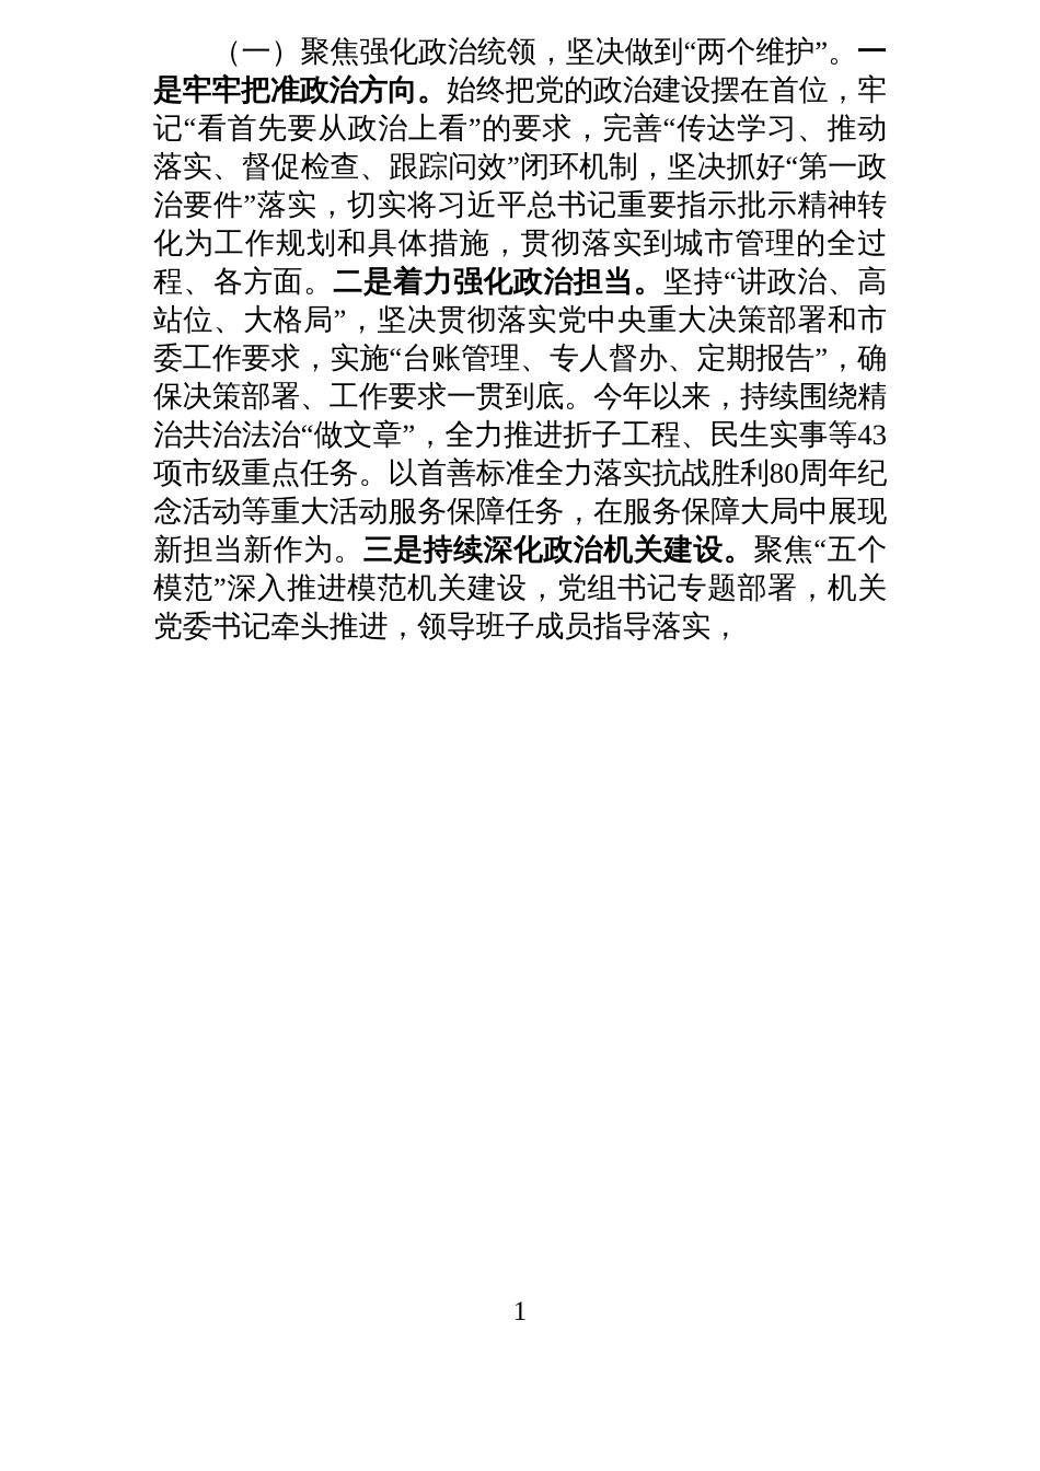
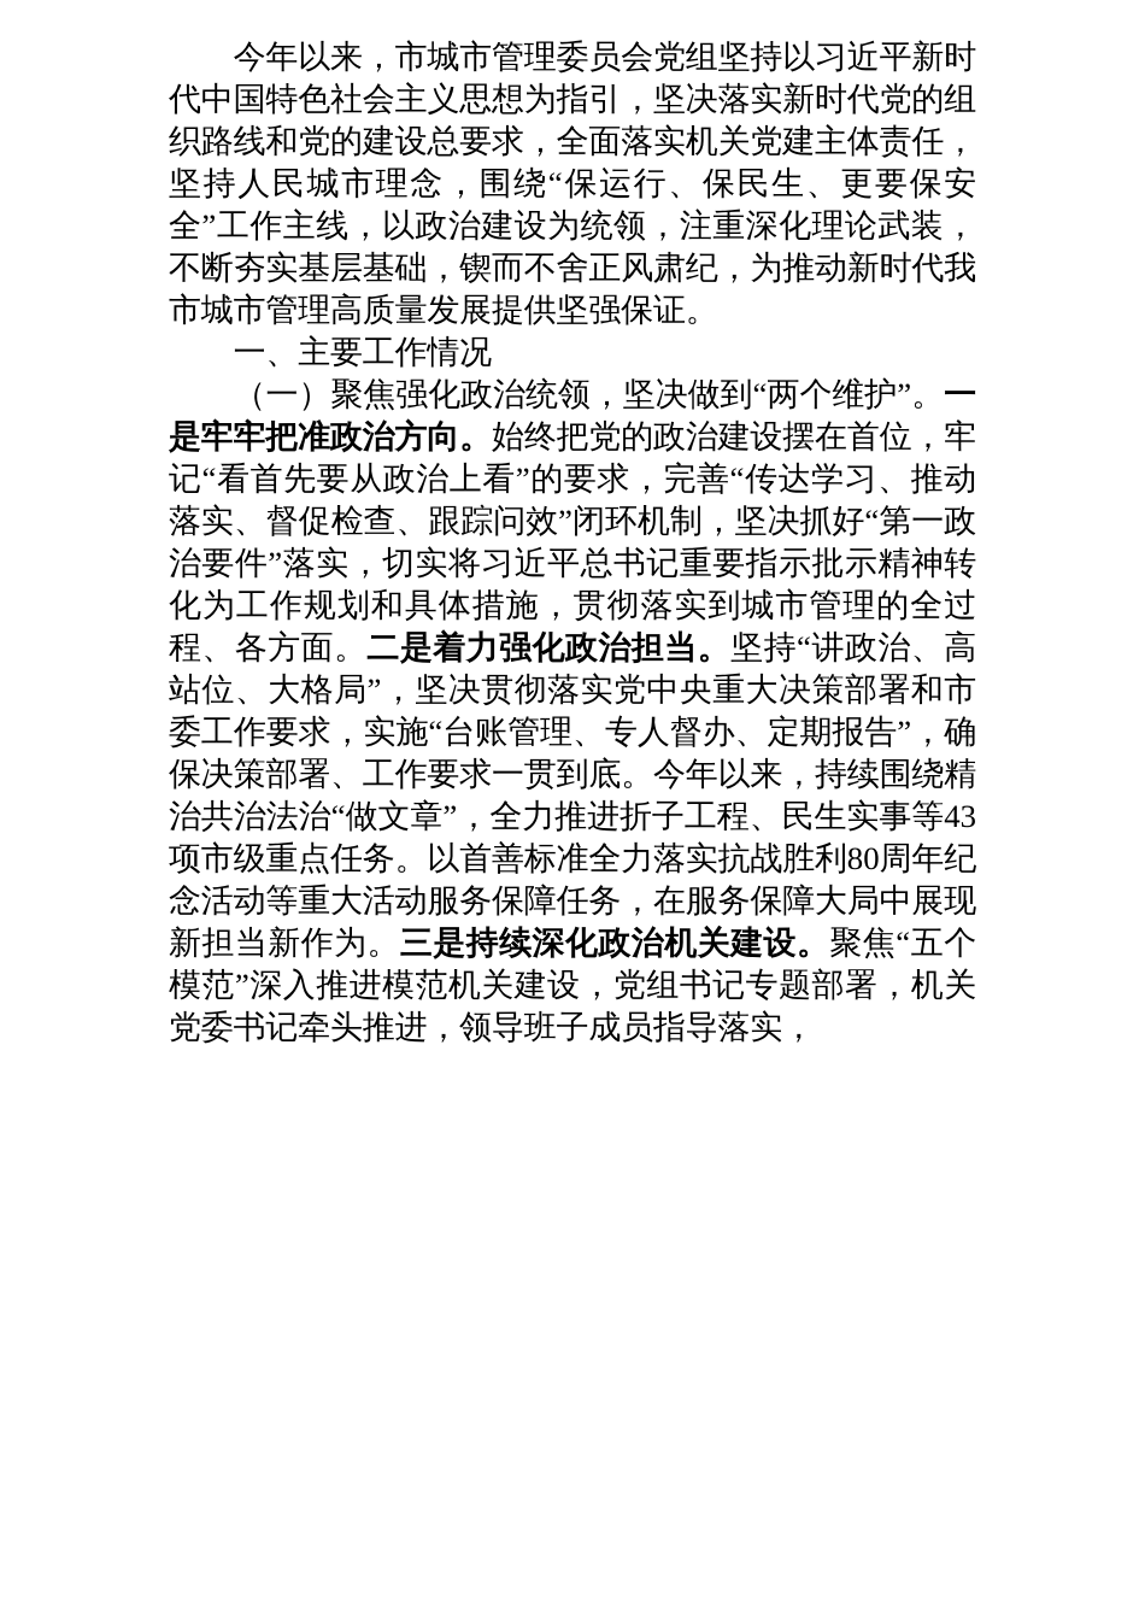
+ 今年以来，市城市管理委员会党组坚持以习近平新时代中国特色社会主义思想为指引，坚决落实新时代党的组织路线和党的建设总要求，全面落实机关党建主体责任，坚持人民城市理念，围绕“保运行、保民生、更要保安全”工作主线，以政治建设为统领，注重深化理论武装，不断夯实基层基础，锲而不舍正风肃纪，为推动新时代我市城市管理高质量发展提供坚强保证。
+ 一、主要工作情况
  （一）聚焦强化政治统领，坚决做到“两个维护”。一是牢牢把准政治方向。始终把党的政治建设摆在首位，牢记“看首先要从政治上看”的要求，完善“传达学习、推动落实、督促检查、跟踪问效”闭环机制，坚决抓好“第一政治要件”落实，切实将习近平总书记重要指示批示精神转化为工作规划和具体措施，贯彻落实到城市管理的全过程、各方面。二是着力强化政治担当。坚持“讲政治、高站位、大格局”，坚决贯彻落实党中央重大决策部署和市委工作要求，实施“台账管理、专人督办、定期报告”，确保决策部署、工作要求一贯到底。今年以来，持续围绕精治共治法治“做文章”，全力推进折子工程、民生实事等43项市级重点任务。以首善标准全力落实抗战胜利80周年纪念活动等重大活动服务保障任务，在服务保障大局中展现新担当新作为。三是持续深化政治机关建设。聚焦“五个模范”深入推进模范机关建设，党组书记专题部署，机关党委书记牵头推进，领导班子成员指导落实，
- 1
